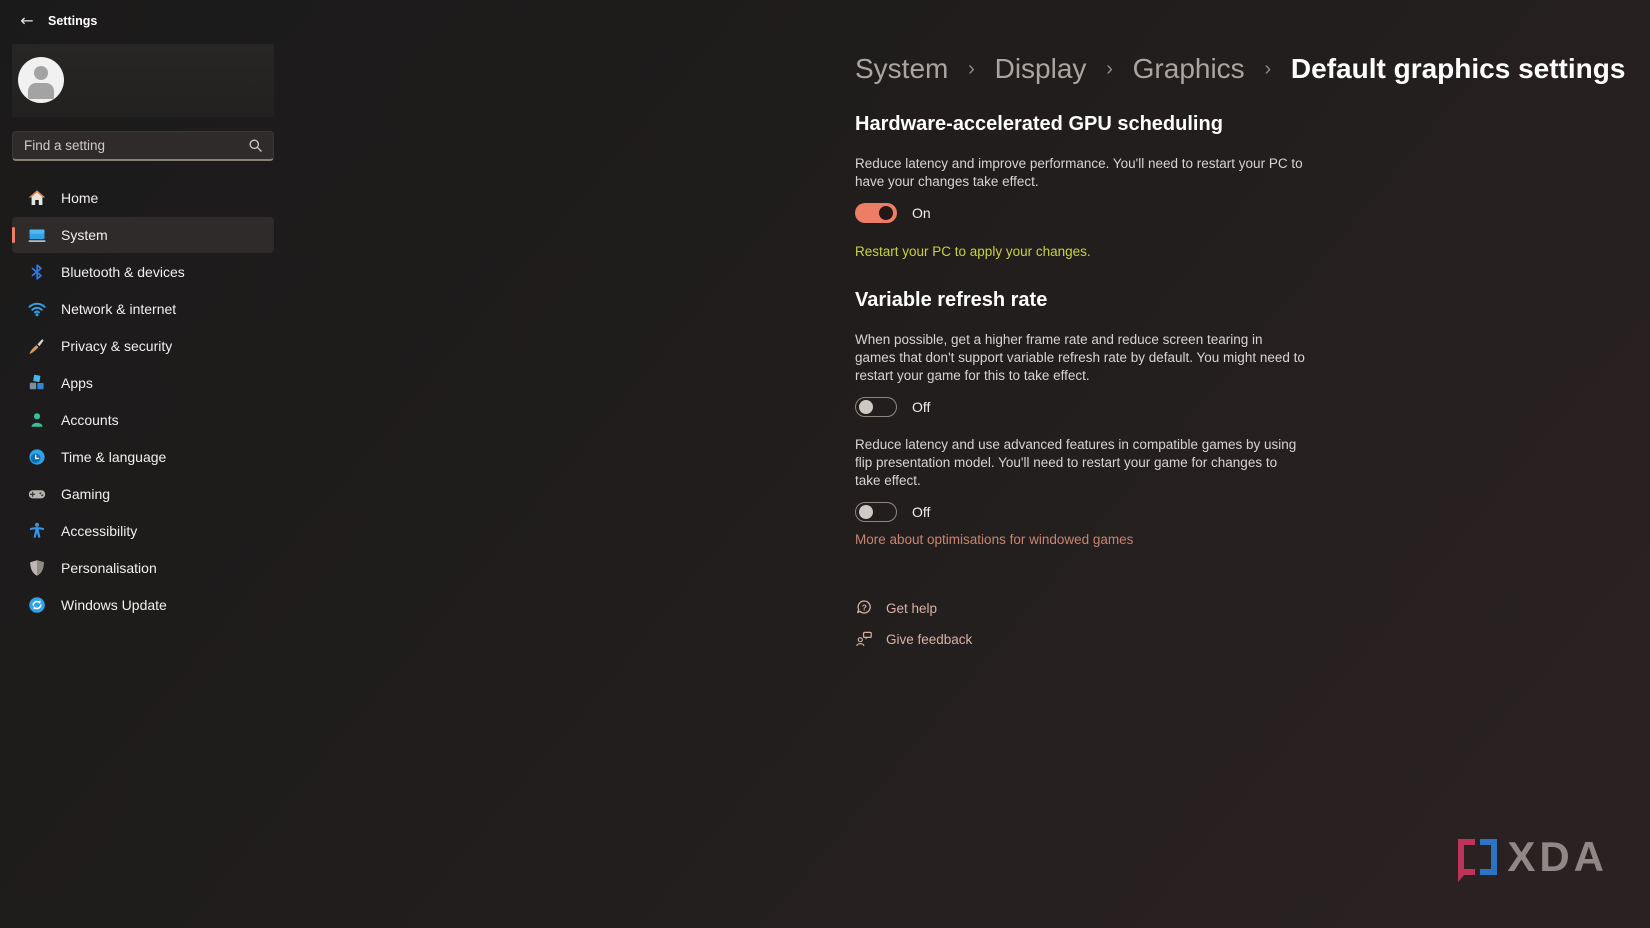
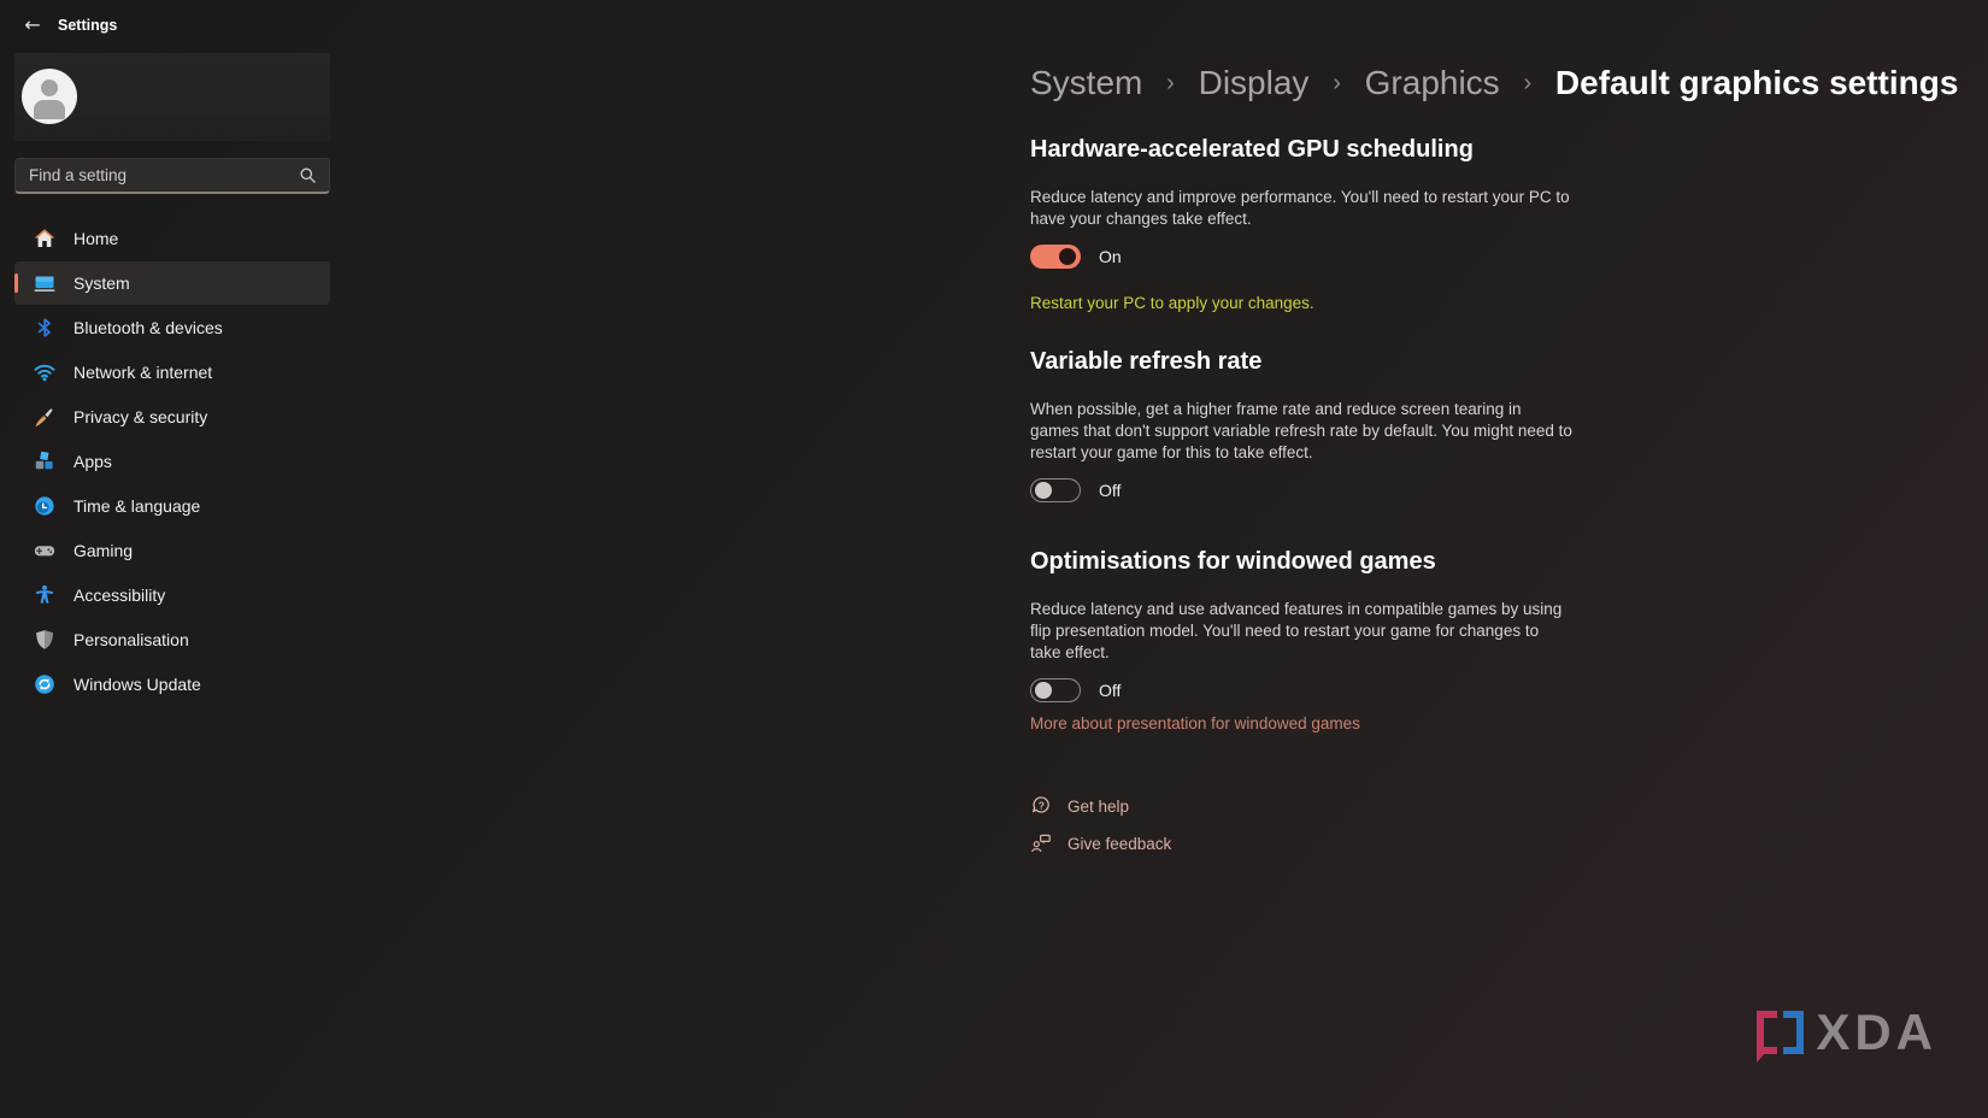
  ←
  Settings
  Find a setting
  Home
  System
  Bluetooth & devices
  Network & internet
  Privacy & security
  Apps
- Accounts
  Time & language
  Gaming
  Accessibility
  Personalisation
  Windows Update
  System › Display › Graphics › Default graphics settings
  Hardware-accelerated GPU scheduling
  Reduce latency and improve performance. You'll need to restart your PC to have your changes take effect.
  On
  Restart your PC to apply your changes.
  Variable refresh rate
  When possible, get a higher frame rate and reduce screen tearing in games that don't support variable refresh rate by default. You might need to restart your game for this to take effect.
  Off
+ Optimisations for windowed games
  Reduce latency and use advanced features in compatible games by using flip presentation model. You'll need to restart your game for changes to take effect.
  Off
- More about optimisations for windowed games
+ More about presentation for windowed games
  ?
  Get help
  Give feedback
  XDA
